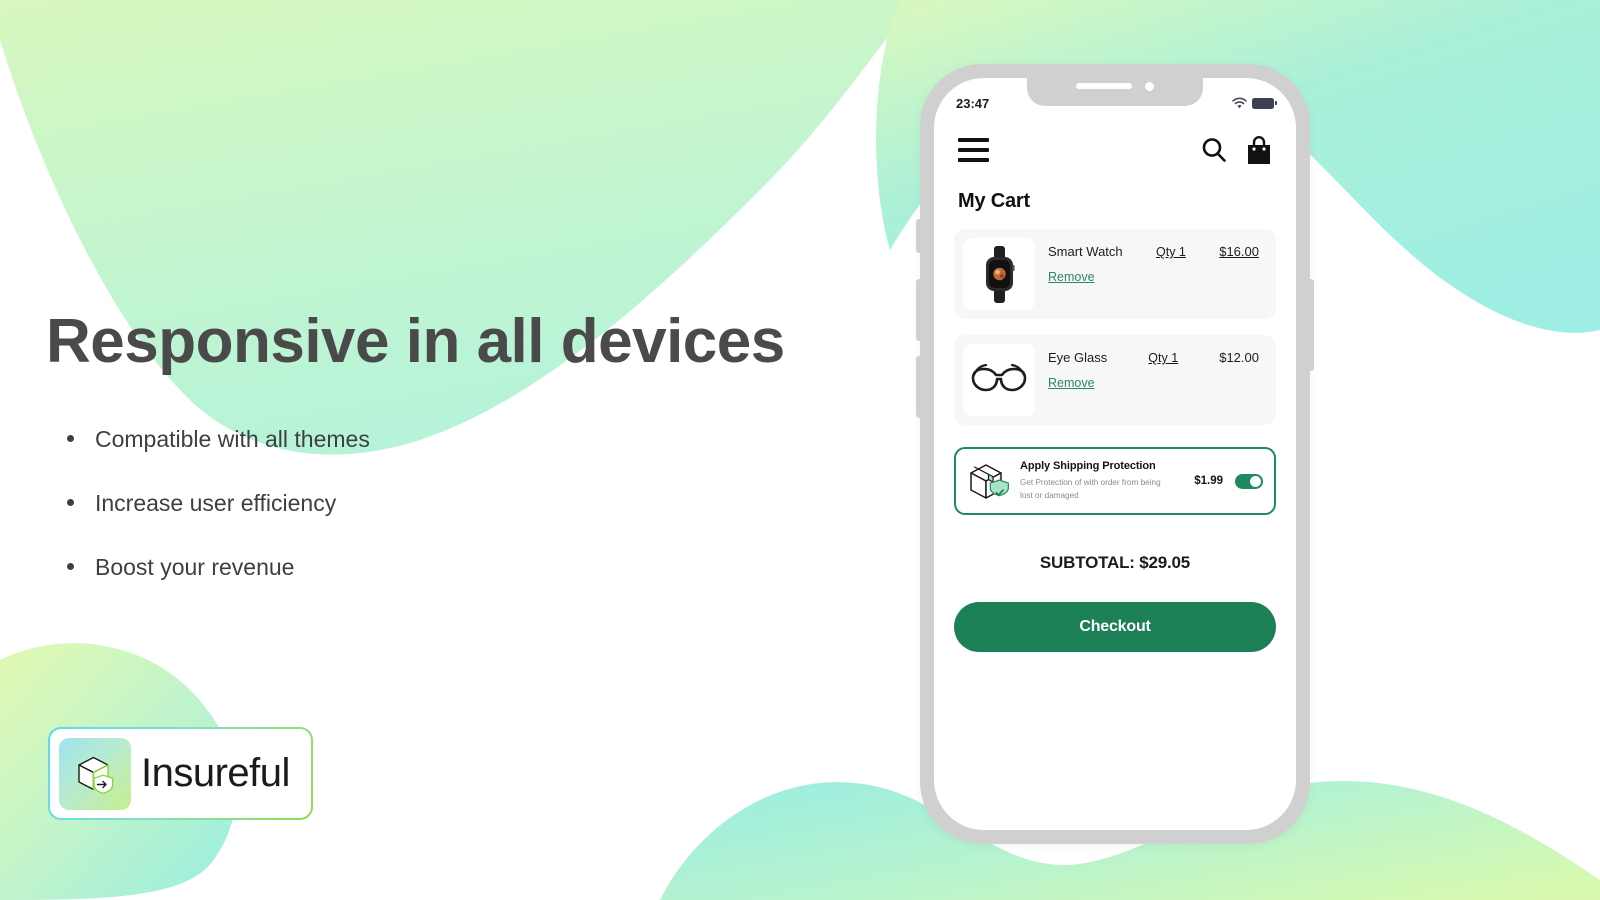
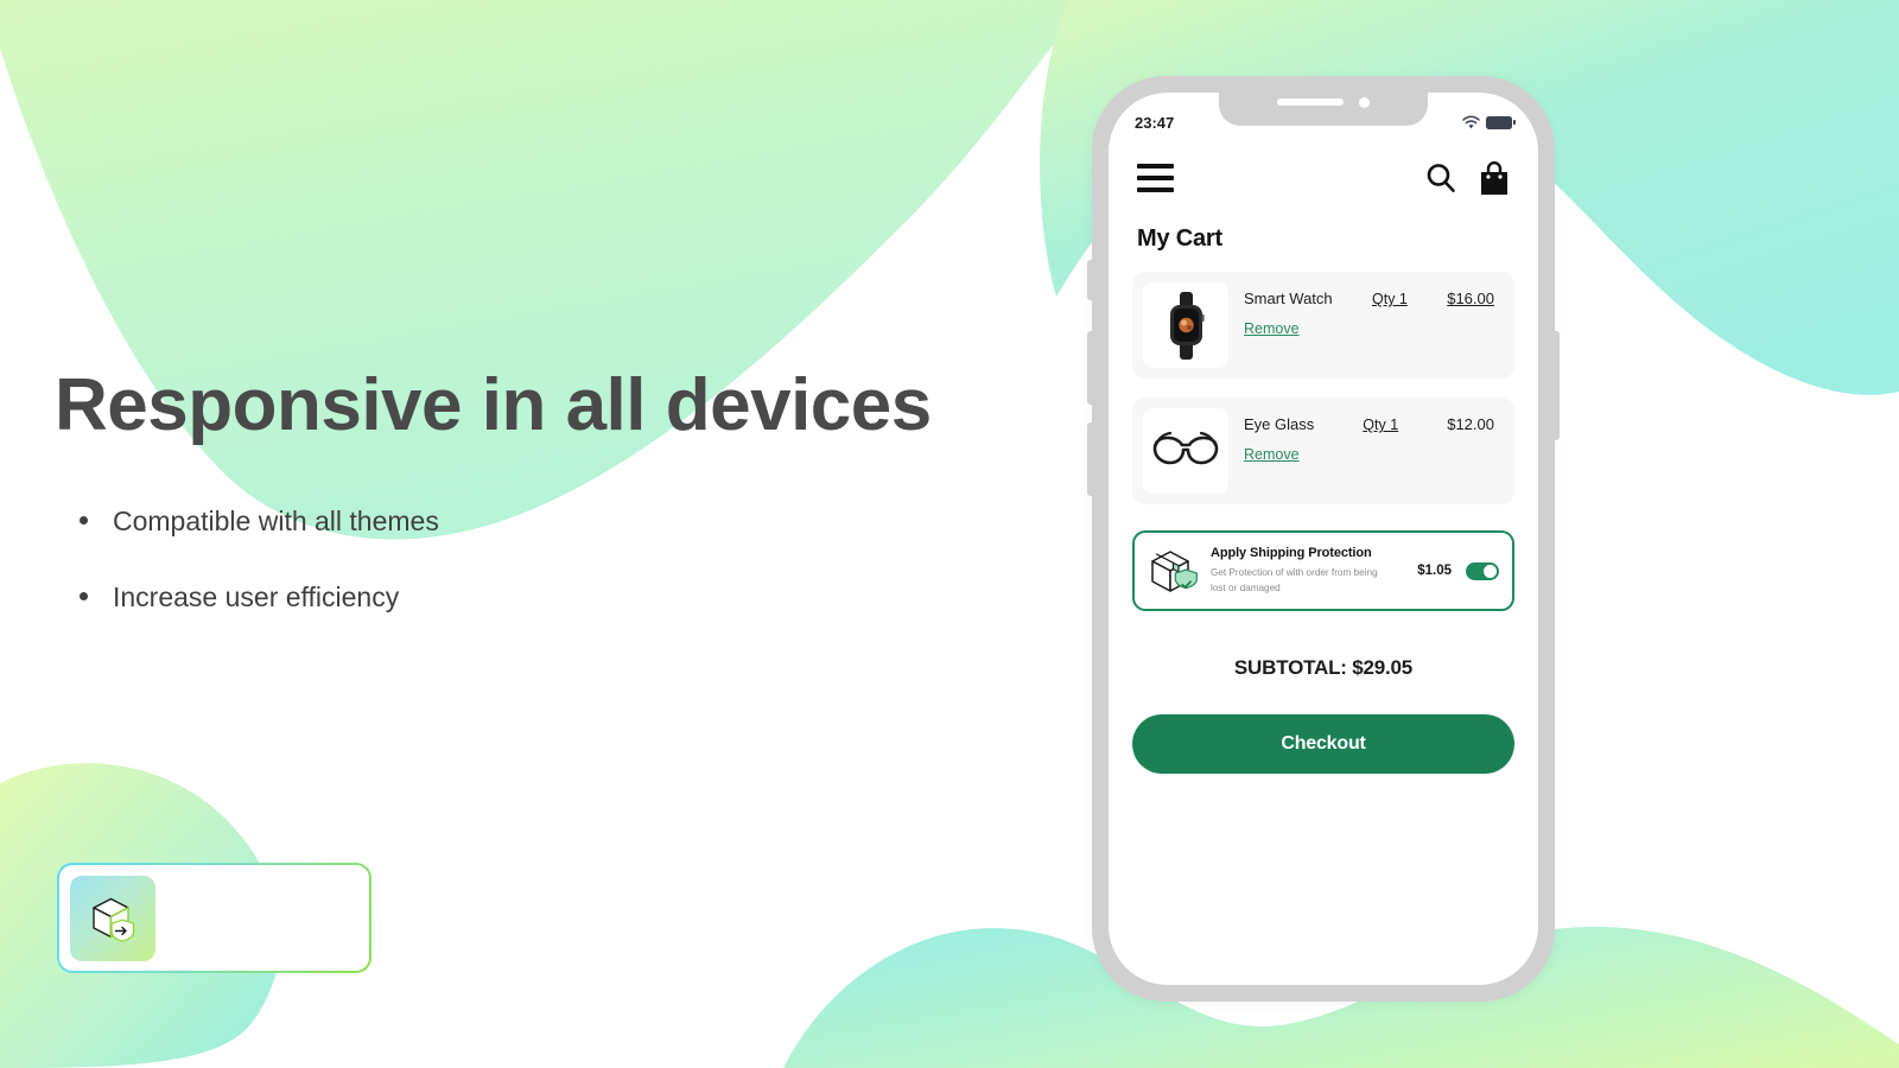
  Responsive in all devices
  Compatible with all themes
  Increase user efficiency
- Boost your revenue
- Insureful
  23:47
  My Cart
  Smart Watch
  Qty 1
  $16.00
  Remove
  Eye Glass
  Qty 1
  $12.00
  Remove
  Apply Shipping Protection
  Get Protection of with order from being lost or damaged
- $1.99
+ $1.05
  SUBTOTAL: $29.05
  Checkout
